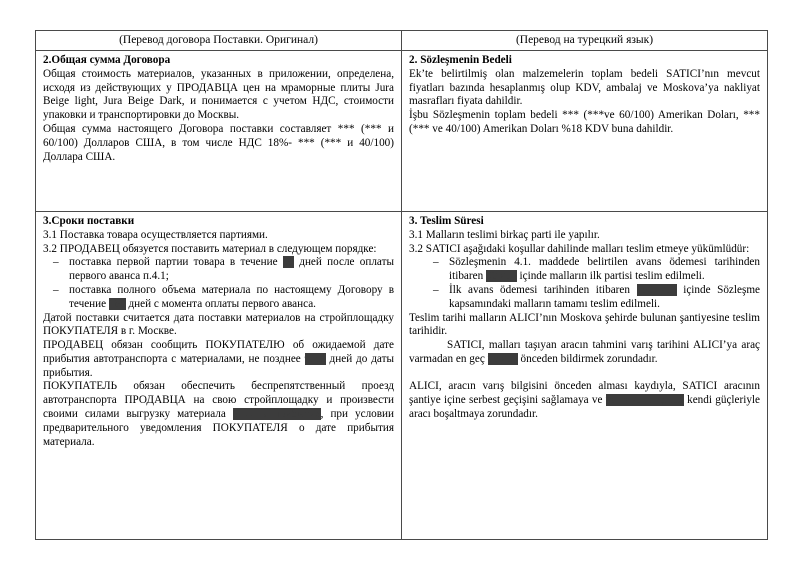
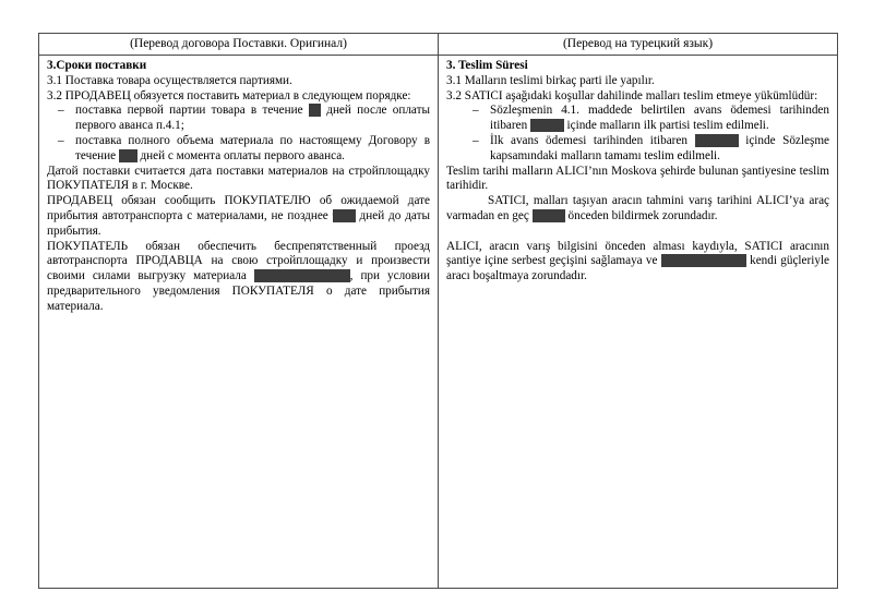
  (Перевод договора Поставки. Оригинал)	(Перевод на турецкий язык)
- 2.Общая сумма ДоговораОбщая стоимость материалов, указанных в приложении, определена, исходя из действующих у ПРОДАВЦА цен на мраморные плиты Jura Beige light, Jura Beige Dark, и понимается с учетом НДС, стоимости упаковки и транспортировки до Москвы.Общая сумма настоящего Договора поставки составляет *** (*** и 60/100) Долларов США, в том числе НДС 18%- *** (*** и 40/100) Доллара США.	2. Sözleşmenin BedeliEk’te belirtilmiş olan malzemelerin toplam bedeli SATICI’nın mevcut fiyatları bazında hesaplanmış olup KDV, ambalaj ve Moskova’ya nakliyat masrafları fiyata dahildir.İşbu Sözleşmenin toplam bedeli *** (***ve 60/100) Amerikan Doları, *** (*** ve 40/100) Amerikan Doları %18 KDV buna dahildir.
- 3.Сроки поставки3.1 Поставка товара осуществляется партиями.3.2 ПРОДАВЕЦ обязуется поставить материал в следующем порядке:– поставка первой партии товара в течение 90 дней после оплаты первого аванса п.4.1;– поставка полного объема материала по настоящему Договору в течение 180 дней с момента оплаты первого аванса.Датой поставки считается дата поставки материалов на стройплощадку ПОКУПАТЕЛЯ в г. Москве.ПРОДАВЕЦ обязан сообщить ПОКУПАТЕЛЮ об ожидаемой дате прибытия автотранспорта с материалами, не позднее трех дней до даты прибытия.ПОКУПАТЕЛЬ обязан обеспечить беспрепятственный проезд автотранспорта ПРОДАВЦА на свою стройплощадку и произвести своими силами выгрузку материала в день прибытия, при условии предварительного уведомления ПОКУПАТЕЛЯ о дате прибытия материала.	3. Teslim Süresi3.1 Malların teslimi birkaç parti ile yapılır.3.2 SATICI aşağıdaki koşullar dahilinde malları teslim etmeye yükümlüdür:– Sözleşmenin 4.1. maddede belirtilen avans ödemesi tarihinden itibaren 60 gün içinde malların ilk partisi teslim edilmeli.– İlk avans ödemesi tarihinden itibaren 180 gün içinde Sözleşme kapsamındaki malların tamamı teslim edilmeli.Teslim tarihi malların ALICI’nın Moskova şehirde bulunan şantiyesine teslim tarihidir.SATICI, malları taşıyan aracın tahmini varış tarihini ALICI’ya araç varmadan en geç üç gün önceden bildirmek zorundadır. ALICI, aracın varış bilgisini önceden alması kaydıyla, SATICI aracının şantiye içine serbest geçişini sağlamaya ve varış günü içinde kendi güçleriyle aracı boşaltmaya zorundadır.
+ 3.Сроки поставки3.1 Поставка товара осуществляется партиями.3.2 ПРОДАВЕЦ обязуется поставить материал в следующем порядке:– поставка первой партии товара в течение 90 дней после оплаты первого аванса п.4.1;– поставка полного объема материала по настоящему Договору в течение 180 дней с момента оплаты первого аванса.Датой поставки считается дата поставки материалов на стройплощадку ПОКУПАТЕЛЯ в г. Москве.ПРОДАВЕЦ обязан сообщить ПОКУПАТЕЛЮ об ожидаемой дате прибытия автотранспорта с материалами, не позднее трех дней до даты прибытия.ПОКУПАТЕЛЬ обязан обеспечить беспрепятственный проезд автотранспорта ПРОДАВЦА на свою стройплощадку и произвести своими силами выгрузку материала в день прибытия, при условии предварительного уведомления ПОКУПАТЕЛЯ о дате прибытия материала.	3. Teslim Süresi3.1 Malların teslimi birkaç parti ile yapılır.3.2 SATICI aşağıdaki koşullar dahilinde malları teslim etmeye yükümlüdür:– Sözleşmenin 4.1. maddede belirtilen avans ödemesi tarihinden itibaren 90 gün içinde malların ilk partisi teslim edilmeli.– İlk avans ödemesi tarihinden itibaren 180 gün içinde Sözleşme kapsamındaki malların tamamı teslim edilmeli.Teslim tarihi malların ALICI’nın Moskova şehirde bulunan şantiyesine teslim tarihidir.SATICI, malları taşıyan aracın tahmini varış tarihini ALICI’ya araç varmadan en geç üç gün önceden bildirmek zorundadır. ALICI, aracın varış bilgisini önceden alması kaydıyla, SATICI aracının şantiye içine serbest geçişini sağlamaya ve varış günü içinde kendi güçleriyle aracı boşaltmaya zorundadır.
